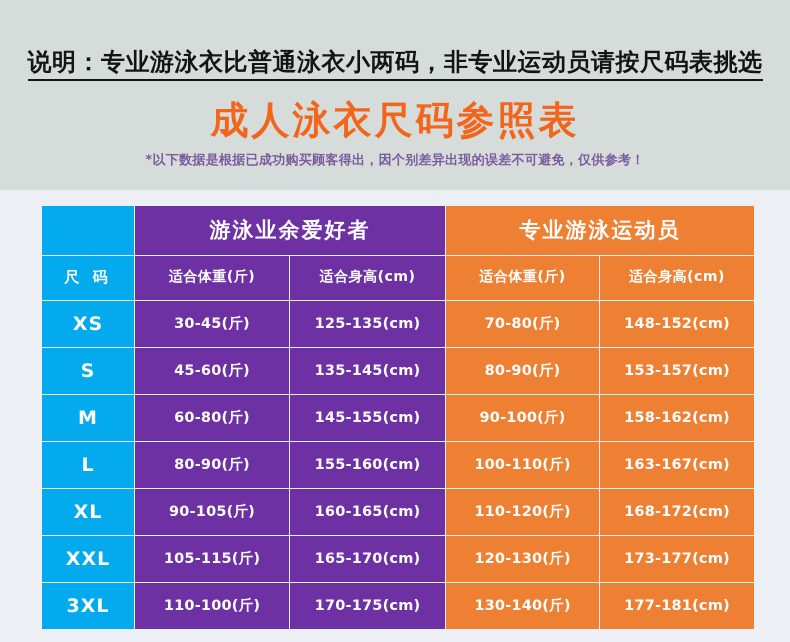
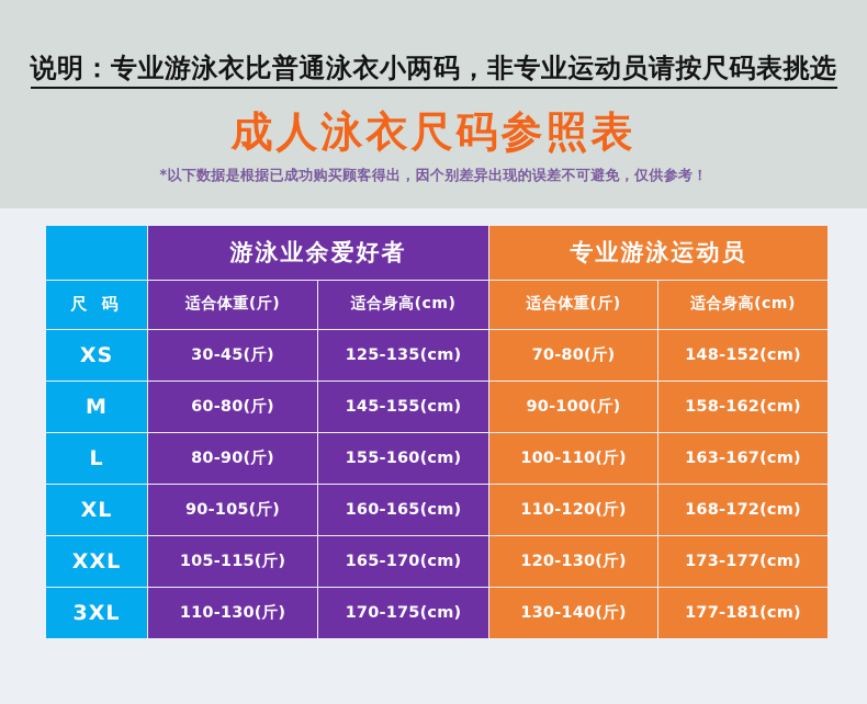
  说明：专业游泳衣比普通泳衣小两码，非专业运动员请按尺码表挑选
  成人泳衣尺码参照表
  *以下数据是根据已成功购买顾客得出，因个别差异出现的误差不可避免，仅供参考！
  	游泳业余爱好者	专业游泳运动员
  尺 码	适合体重(斤)	适合身高(cm)	适合体重(斤)	适合身高(cm)
  XS	30-45(斤)	125-135(cm)	70-80(斤)	148-152(cm)
- S	45-60(斤)	135-145(cm)	80-90(斤)	153-157(cm)
  M	60-80(斤)	145-155(cm)	90-100(斤)	158-162(cm)
  L	80-90(斤)	155-160(cm)	100-110(斤)	163-167(cm)
  XL	90-105(斤)	160-165(cm)	110-120(斤)	168-172(cm)
  XXL	105-115(斤)	165-170(cm)	120-130(斤)	173-177(cm)
- 3XL	110-100(斤)	170-175(cm)	130-140(斤)	177-181(cm)
+ 3XL	110-130(斤)	170-175(cm)	130-140(斤)	177-181(cm)
